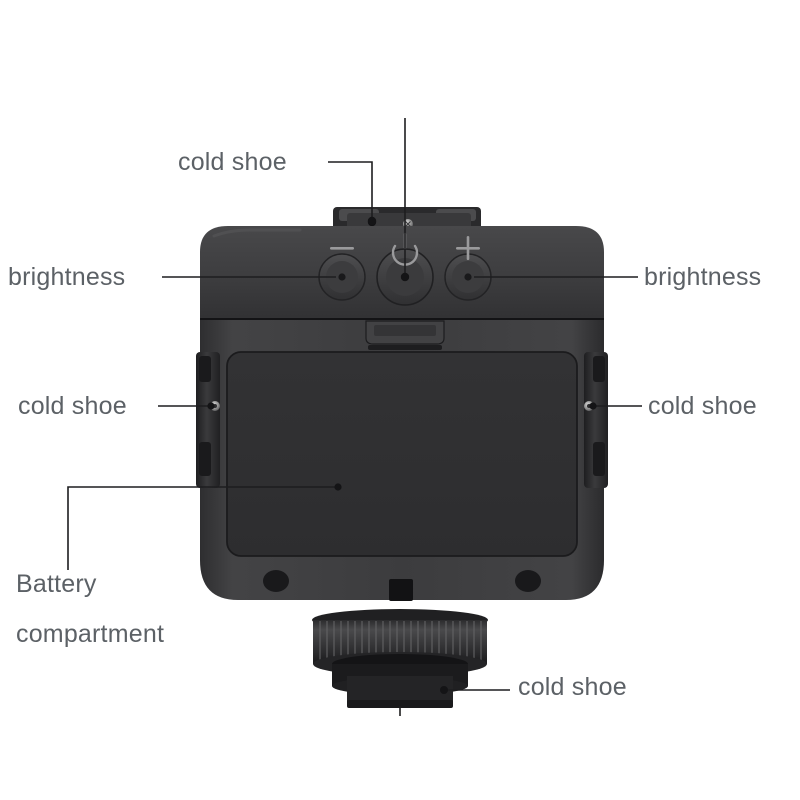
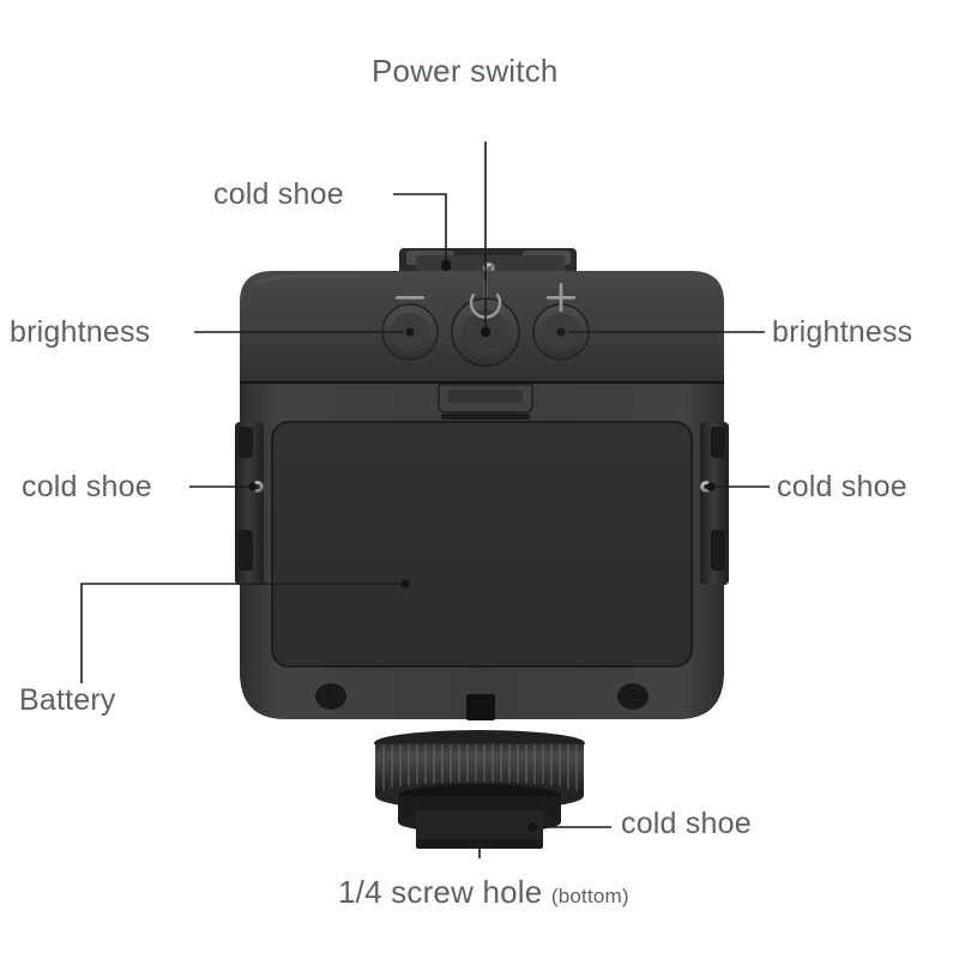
+ Power switch
  cold shoe
  brightness
  brightness
  cold shoe
  cold shoe
  Battery
- compartment
  cold shoe
+ 1/4 screw hole (bottom)
